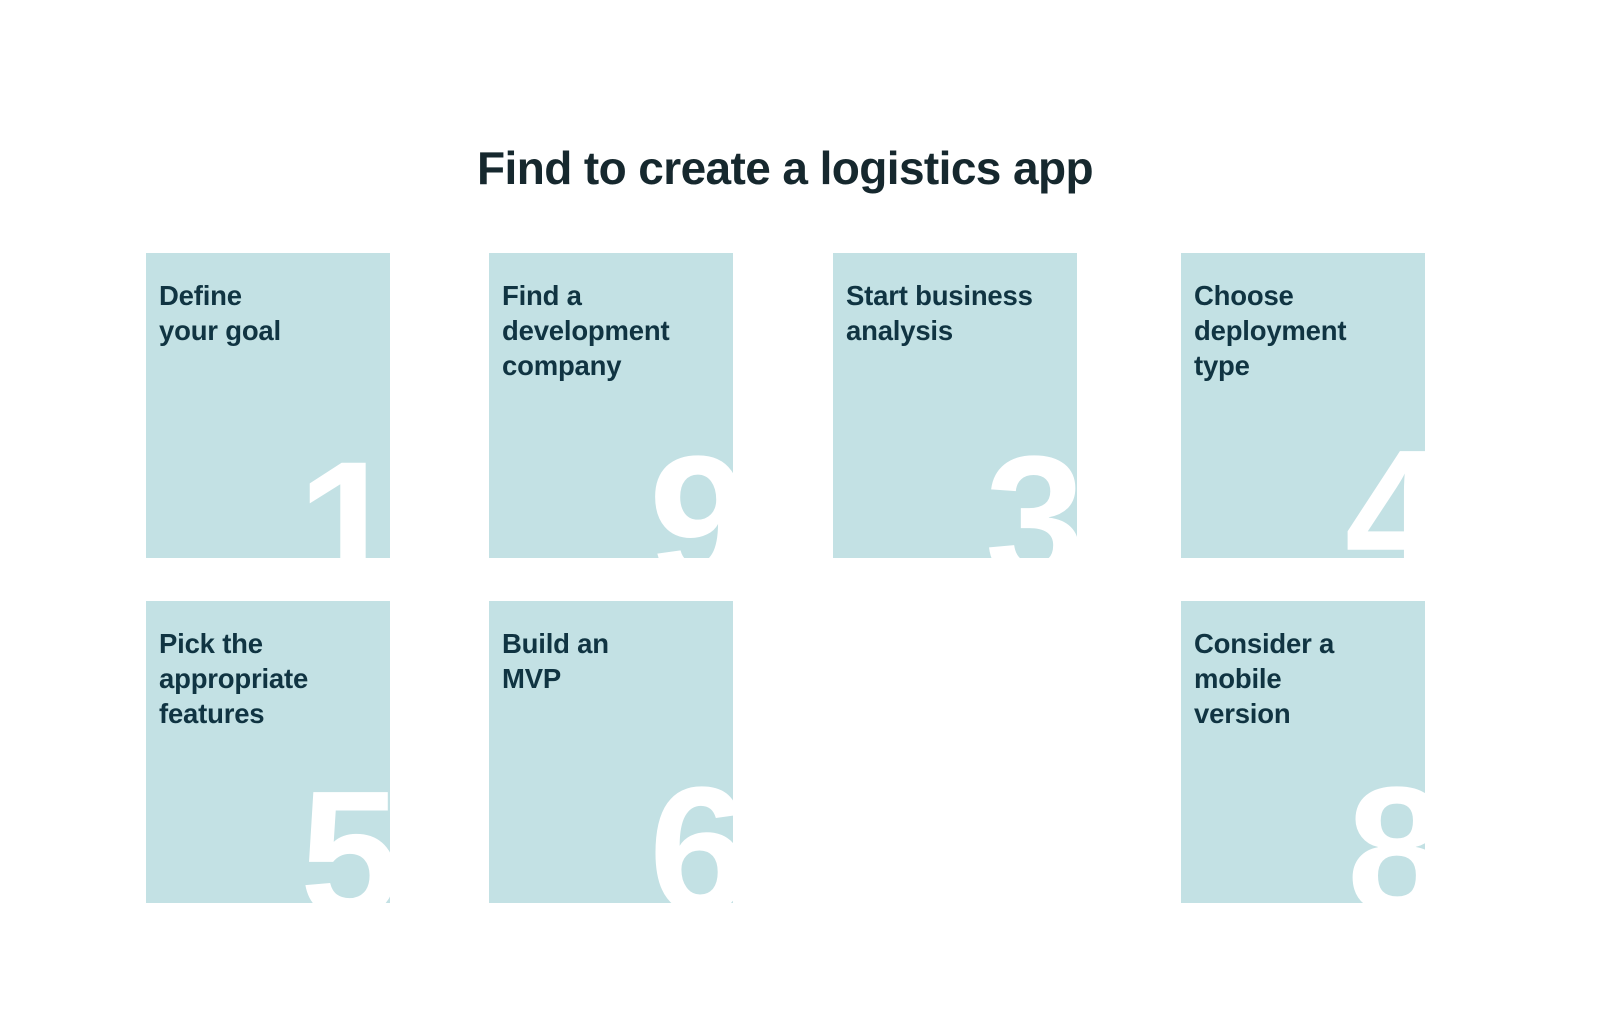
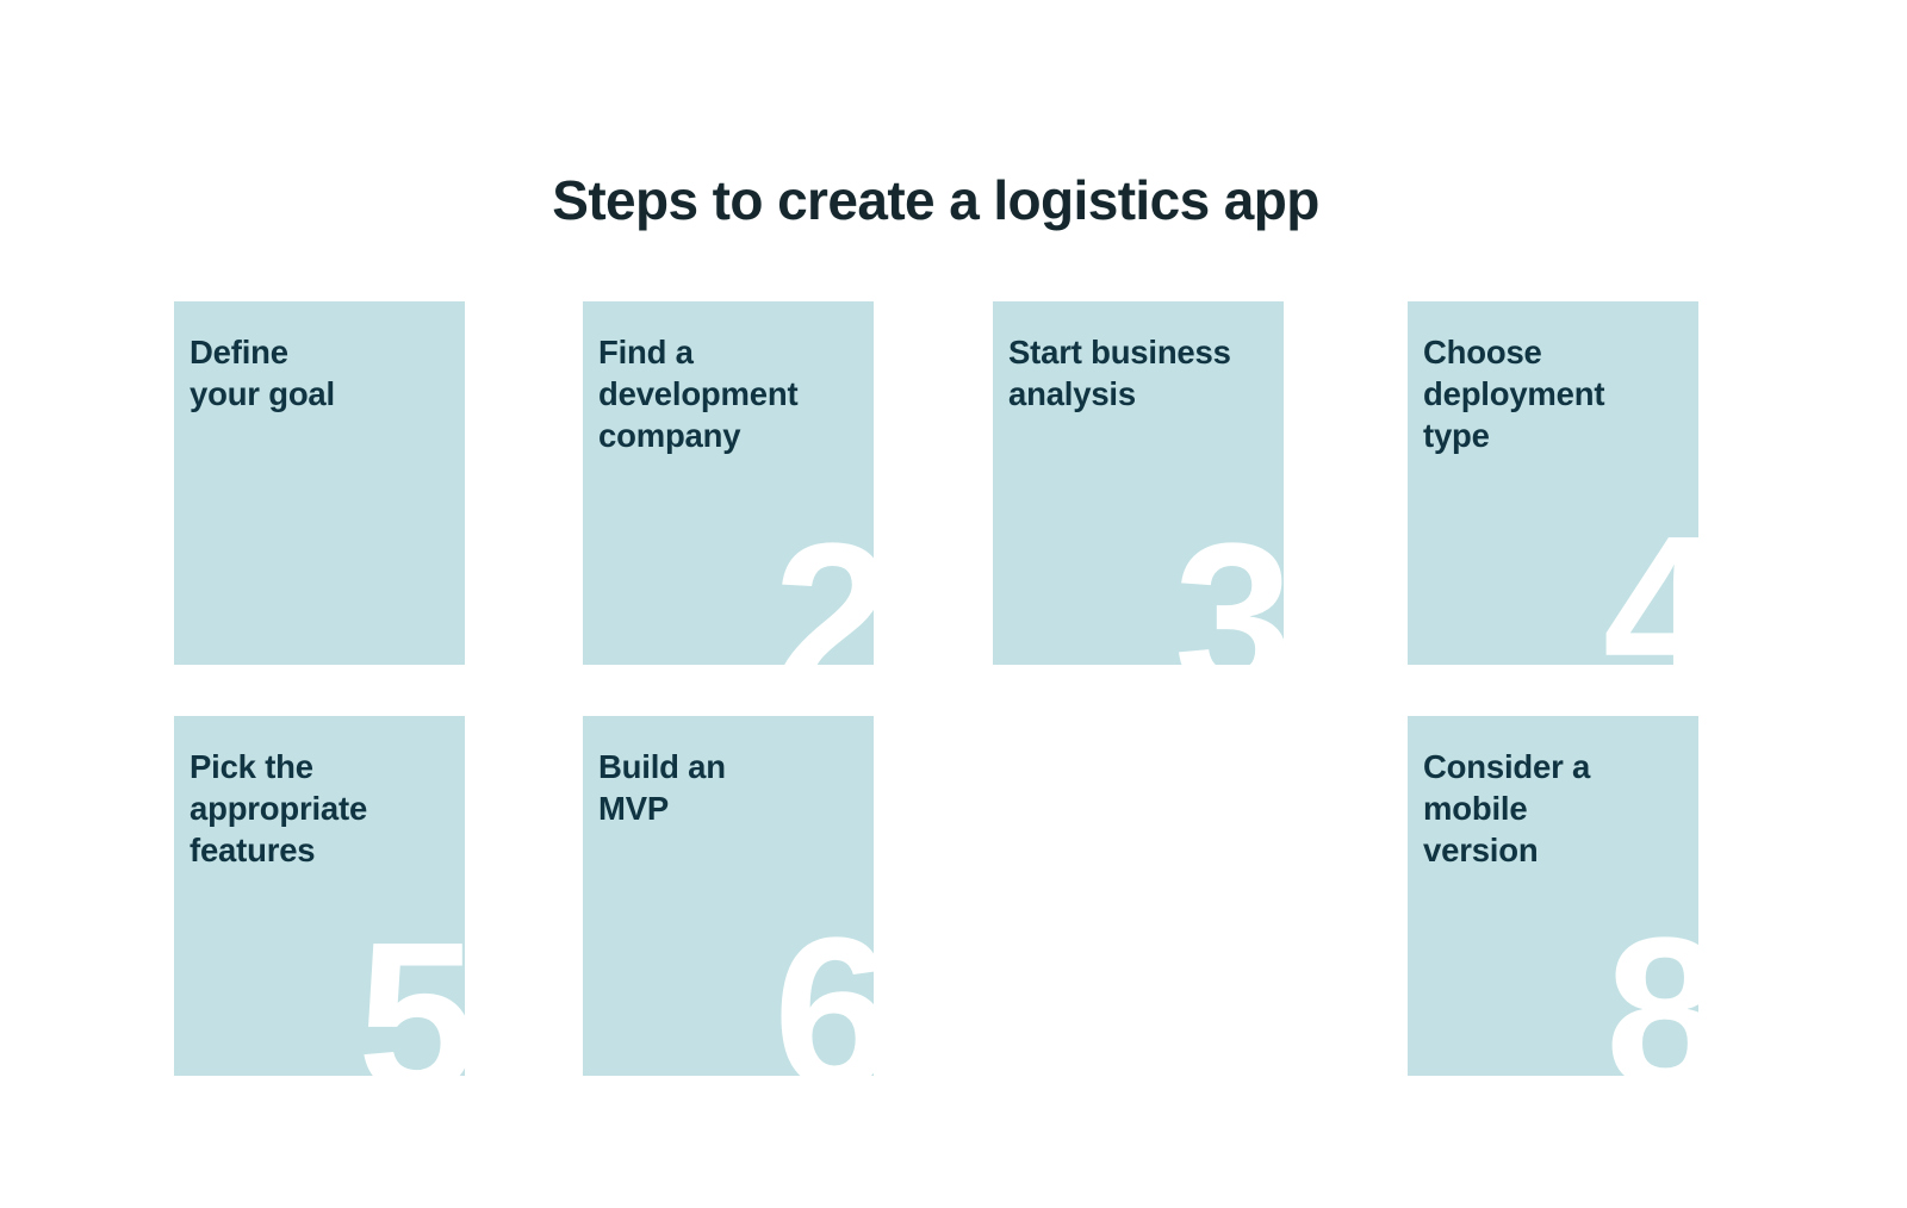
- Find to create a logistics app
+ Steps to create a logistics app
  Define
  your goal
- 1
  Find a
  development
  company
- 9
+ 2
  Start business
  analysis
  3
  Choose
  deployment
  type
  4
  Pick the
  appropriate
  features
  5
  Build an
  MVP
  6
  Consider a
  mobile
  version
  8
